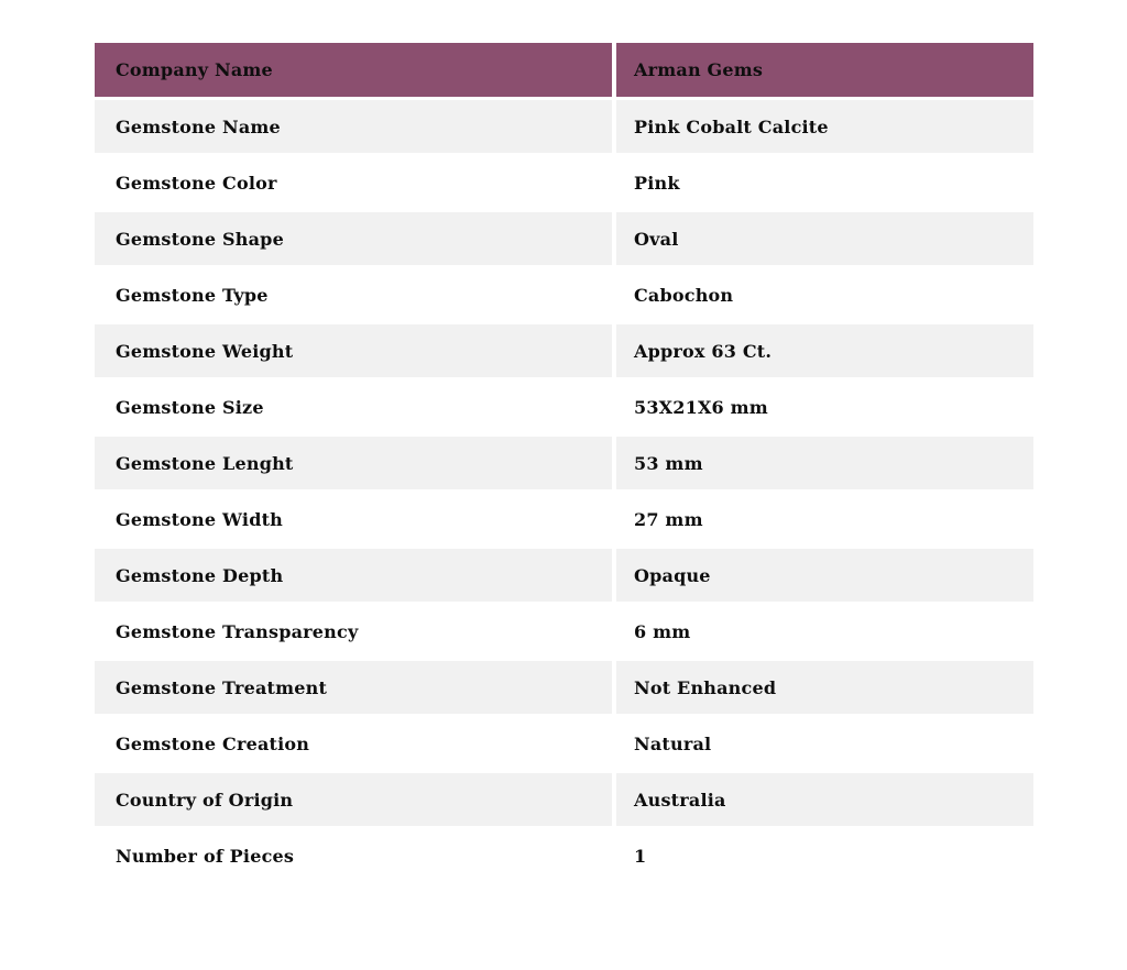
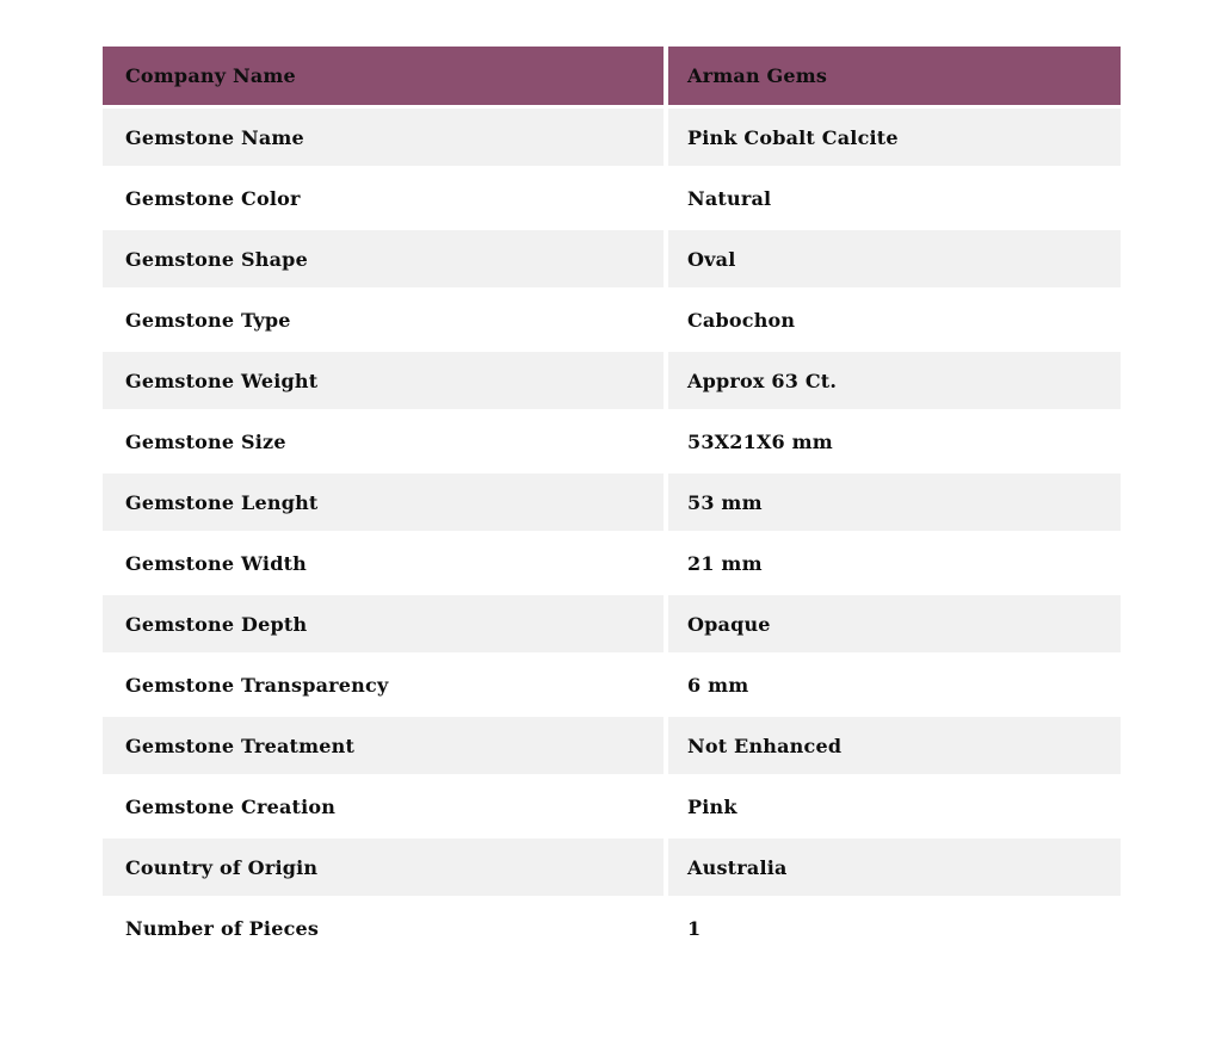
  Company Name
  Arman Gems
  Gemstone Name
  Pink Cobalt Calcite
  Gemstone Color
- Pink
+ Natural
  Gemstone Shape
  Oval
  Gemstone Type
  Cabochon
  Gemstone Weight
  Approx 63 Ct.
  Gemstone Size
  53X21X6 mm
  Gemstone Lenght
  53 mm
  Gemstone Width
- 27 mm
+ 21 mm
  Gemstone Depth
  Opaque
  Gemstone Transparency
  6 mm
  Gemstone Treatment
  Not Enhanced
  Gemstone Creation
- Natural
+ Pink
  Country of Origin
  Australia
  Number of Pieces
  1
